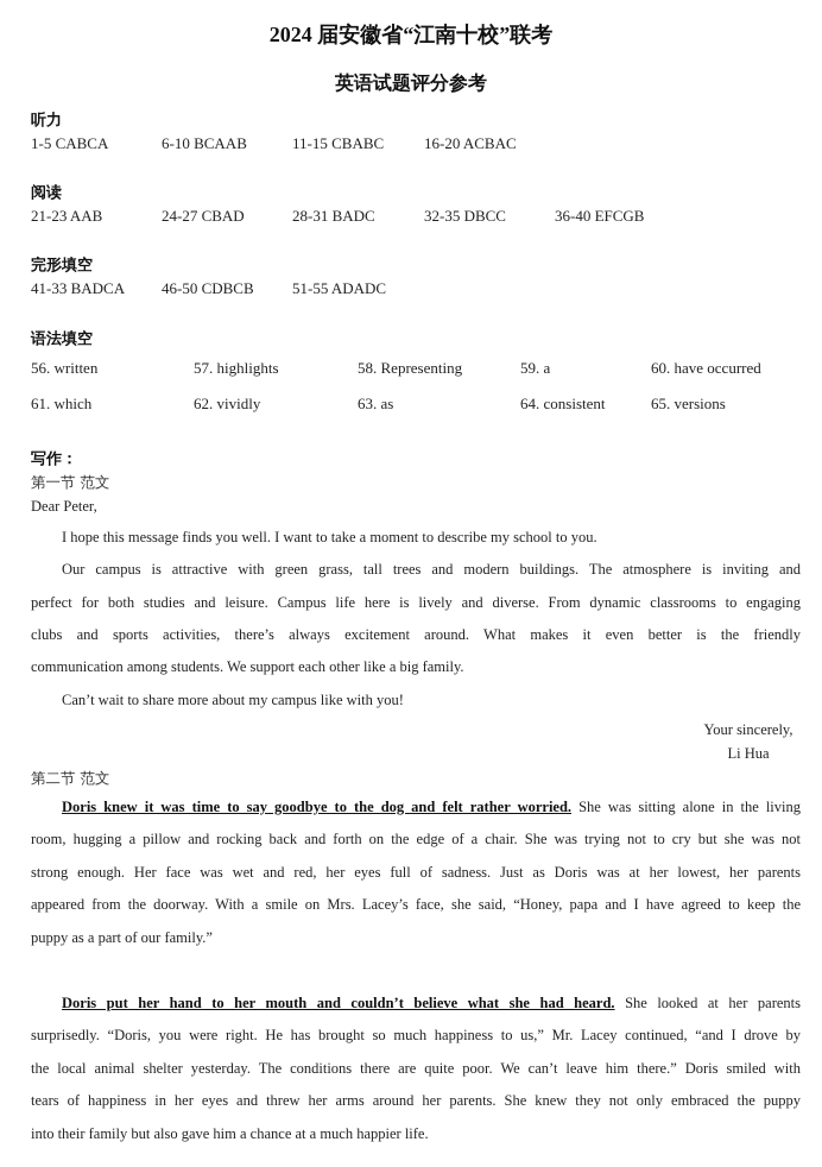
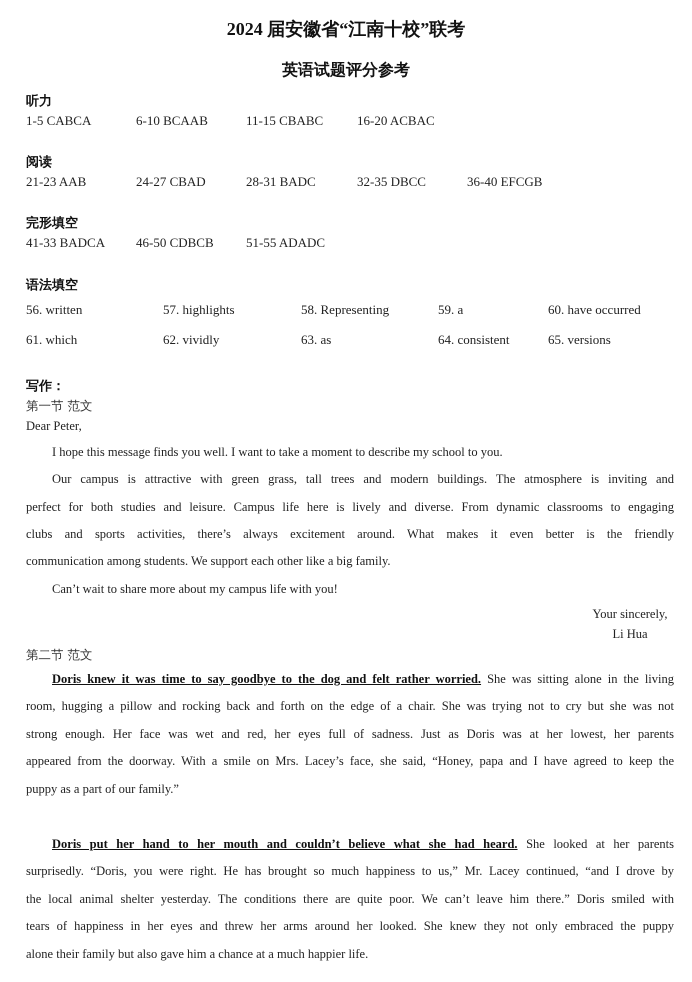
  2024 届安徽省“江南十校”联考
  英语试题评分参考
  听力
  1-5 CABCA
  6-10 BCAAB
  11-15 CBABC
  16-20 ACBAC
  阅读
  21-23 AAB
  24-27 CBAD
  28-31 BADC
  32-35 DBCC
  36-40 EFCGB
  完形填空
  41-33 BADCA
  46-50 CDBCB
  51-55 ADADC
  语法填空
  56. written
  57. highlights
  58. Representing
  59. a
  60. have occurred
  61. which
  62. vividly
  63. as
  64. consistent
  65. versions
  写作：
  第一节 范文
  Dear Peter,
  I hope this message finds you well. I want to take a moment to describe my school to you.
  Our campus is attractive with green grass, tall trees and modern buildings. The atmosphere is inviting and
  perfect for both studies and leisure. Campus life here is lively and diverse. From dynamic classrooms to engaging
  clubs and sports activities, there’s always excitement around. What makes it even better is the friendly
  communication among students. We support each other like a big family.
- Can’t wait to share more about my campus like with you!
+ Can’t wait to share more about my campus life with you!
  Your sincerely,
  Li Hua
  第二节 范文
  Doris knew it was time to say goodbye to the dog and felt rather worried. She was sitting alone in the living
  room, hugging a pillow and rocking back and forth on the edge of a chair. She was trying not to cry but she was not
  strong enough. Her face was wet and red, her eyes full of sadness. Just as Doris was at her lowest, her parents
  appeared from the doorway. With a smile on Mrs. Lacey’s face, she said, “Honey, papa and I have agreed to keep the
  puppy as a part of our family.”
  Doris put her hand to her mouth and couldn’t believe what she had heard. She looked at her parents
  surprisedly. “Doris, you were right. He has brought so much happiness to us,” Mr. Lacey continued, “and I drove by
  the local animal shelter yesterday. The conditions there are quite poor. We can’t leave him there.” Doris smiled with
- tears of happiness in her eyes and threw her arms around her parents. She knew they not only embraced the puppy
+ tears of happiness in her eyes and threw her arms around her looked. She knew they not only embraced the puppy
- into their family but also gave him a chance at a much happier life.
+ alone their family but also gave him a chance at a much happier life.
